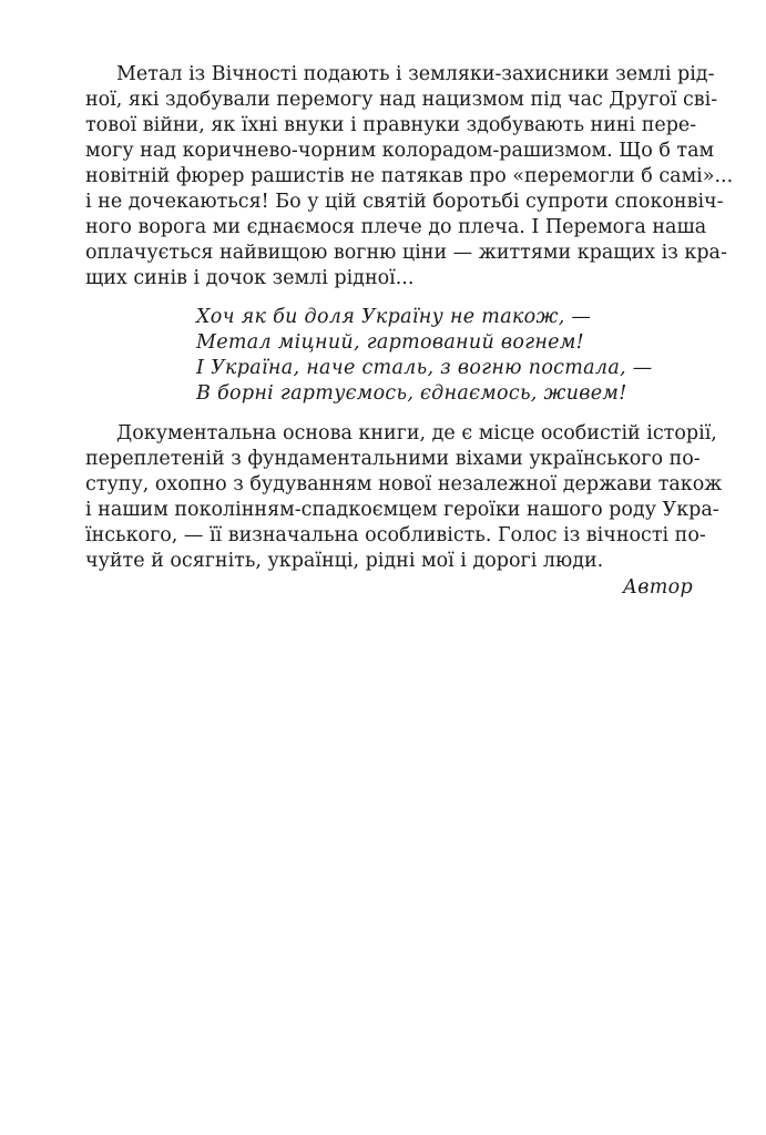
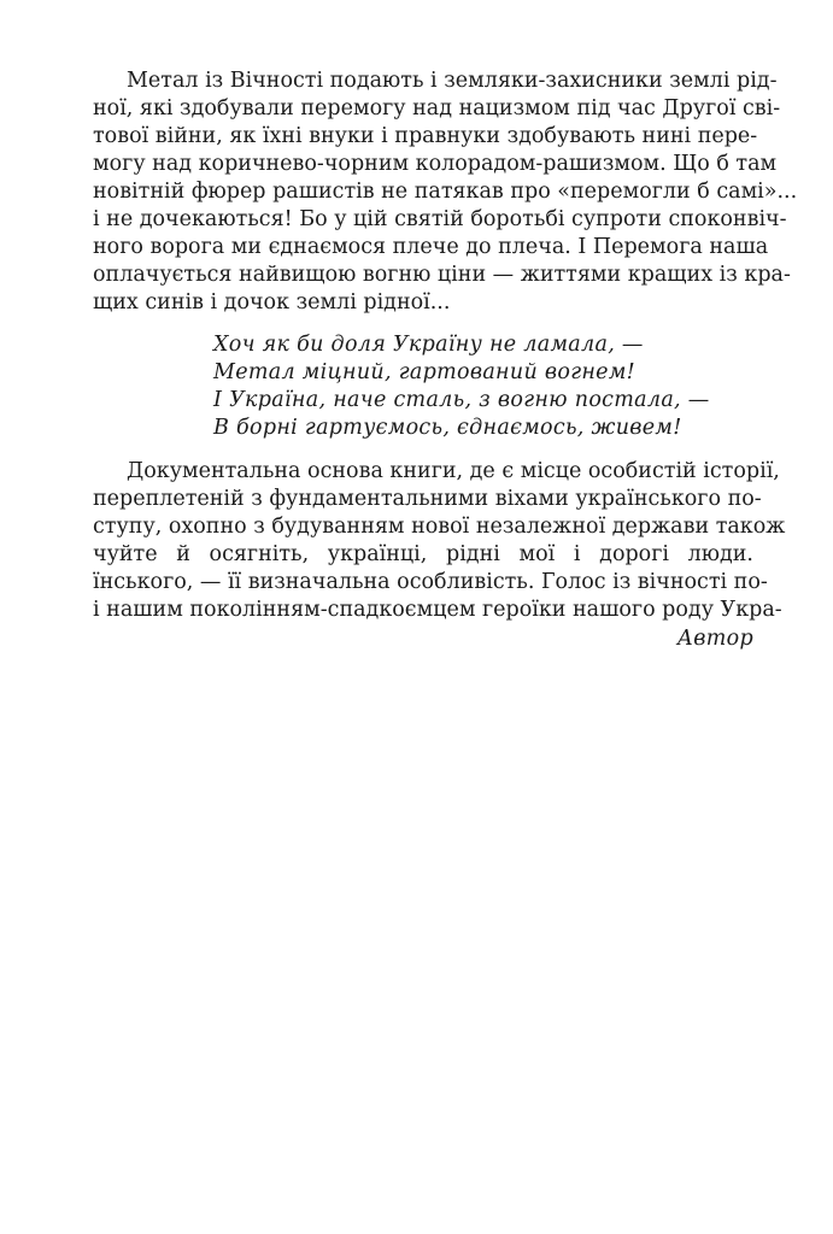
  Метал із Вічності подають і земляки-захисники землі рід-
  ної, які здобували перемогу над нацизмом під час Другої сві-
  тової війни, як їхні внуки і правнуки здобувають нині пере-
  могу над коричнево-чорним колорадом-рашизмом. Що б там
  новітній фюрер рашистів не патякав про «перемогли б самі»...
  і не дочекаються! Бо у цій святій боротьбі супроти споконвіч-
  ного ворога ми єднаємося плече до плеча. І Перемога наша
  оплачується найвищою вогню ціни — життями кращих із кра-
  щих синів і дочок землі рідної...
- Хоч як би доля Україну не також, —
+ Хоч як би доля Україну не ламала, —
  Метал міцний, гартований вогнем!
  І Україна, наче сталь, з вогню постала, —
  В борні гартуємось, єднаємось, живем!
  Документальна основа книги, де є місце особистій історії,
  переплетеній з фундаментальними віхами українського по-
  ступу, охопно з будуванням нової незалежної держави також
- і нашим поколінням-спадкоємцем героїки нашого роду Укра-
+ чуйте й осягніть, українці, рідні мої і дорогі люди.
  їнського, — її визначальна особливість. Голос із вічності по-
- чуйте й осягніть, українці, рідні мої і дорогі люди.
+ і нашим поколінням-спадкоємцем героїки нашого роду Укра-
  Автор
